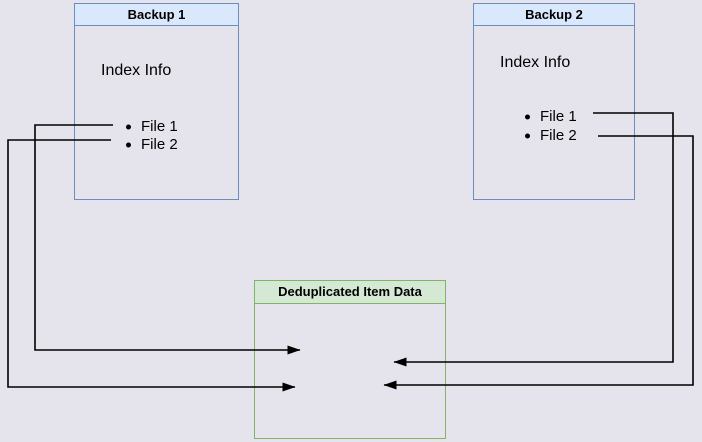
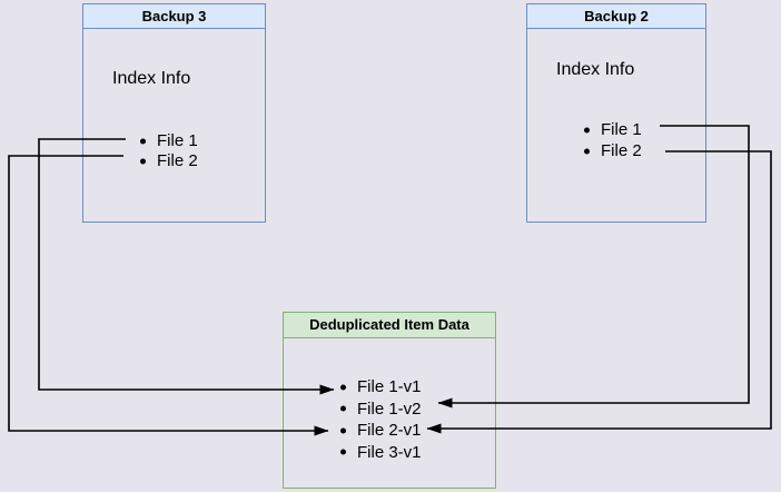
- Backup 1
+ Backup 3
  Index Info
  File 1
  File 2
  Backup 2
  Index Info
  File 1
  File 2
  Deduplicated Item Data
+ File 1-v1
+ File 1-v2
+ File 2-v1
+ File 3-v1
